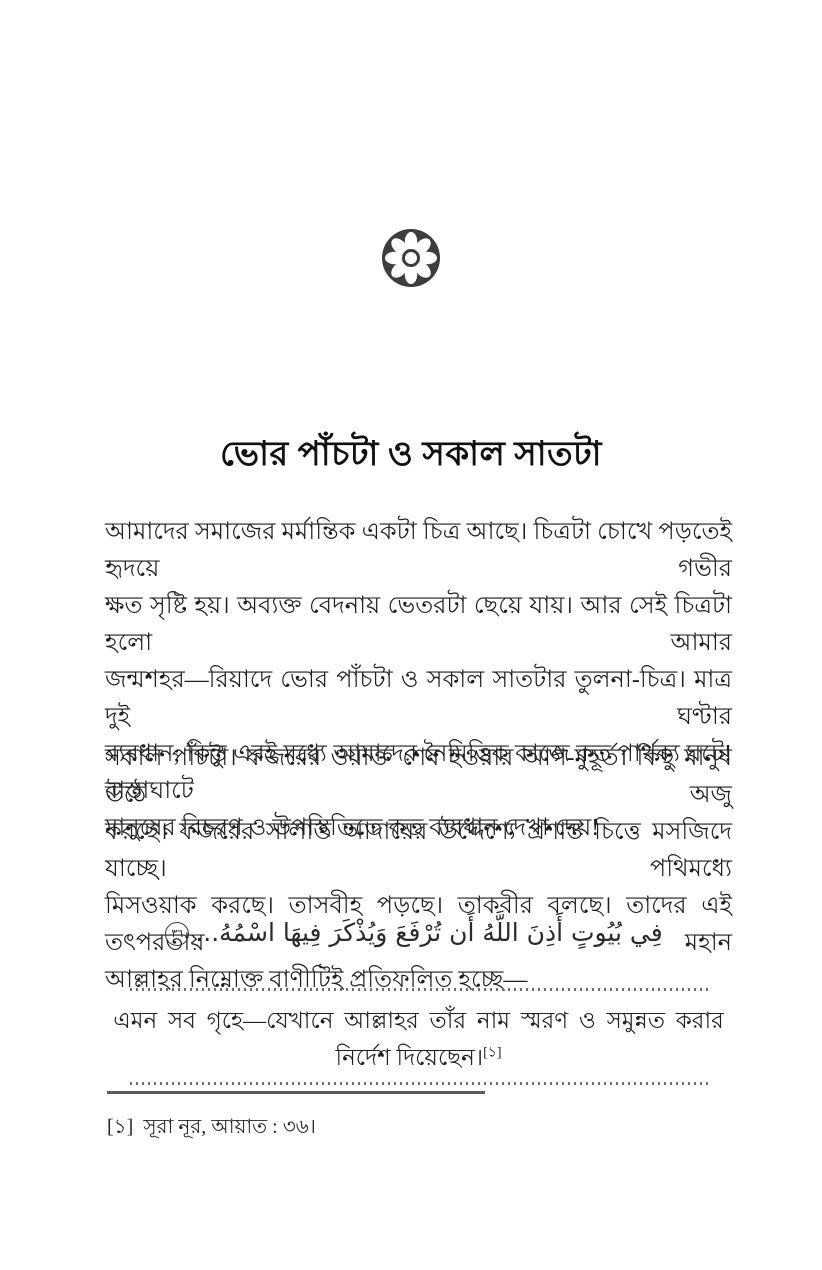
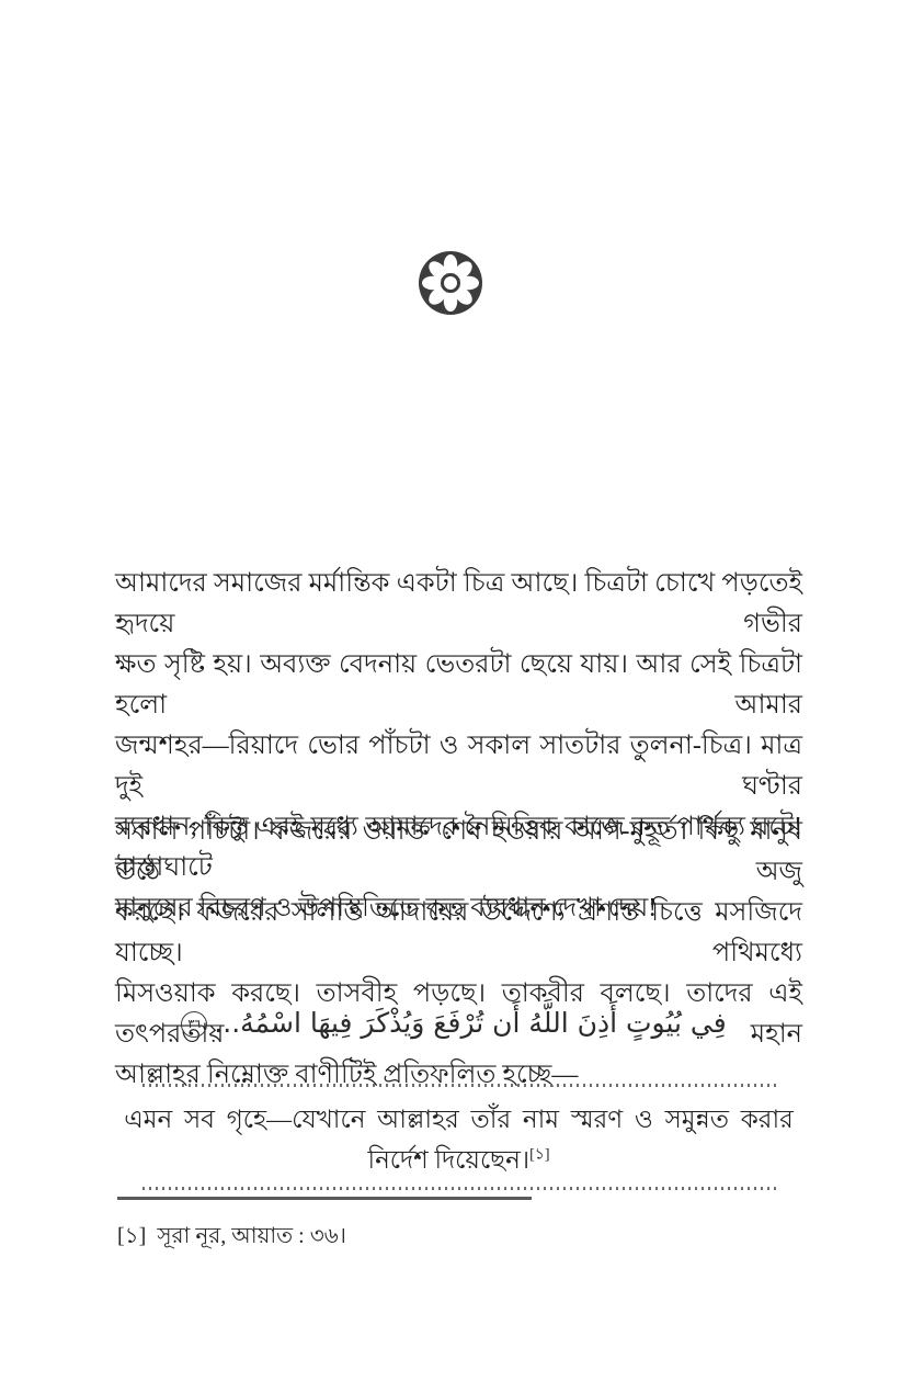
- ভোর পাঁচটা ও সকাল সাতটা
  আমাদের সমাজের মর্মান্তিক একটা চিত্র আছে। চিত্রটা চোখে পড়তেই হৃদয়ে গভীর
  ক্ষত সৃষ্টি হয়। অব্যক্ত বেদনায় ভেতরটা ছেয়ে যায়। আর সেই চিত্রটা হলো আমার
  জন্মশহর—রিয়াদে ভোর পাঁচটা ও সকাল সাতটার তুলনা-চিত্র। মাত্র দুই ঘণ্টার
  ব্যবধান; কিন্তু এরই মধ্যে আমাদের নৈমিত্তিক কাজে কত পার্থক্য ঘটে! রাস্তাঘাটে
  মানুষের বিচরণ ও উপস্থিতিতে কত ব্যবধান দেখা দেয়!
  সকাল পাঁচটা। ফজরের ওয়াক্ত শেষ হওয়ার আগ-মুহূর্ত। কিছু মানুষ উঠে অজু
  করছে। ফজরের সালাত আদায়ের উদ্দেশ্যে প্রশান্ত চিত্তে মসজিদে যাচ্ছে। পথিমধ্যে
  মিসওয়াক করছে। তাসবীহ পড়ছে। তাকবীর বলছে। তাদের এই তৎপরতায় মহান
  আল্লাহর নিম্নোক্ত বাণীটিই প্রতিফলিত হচ্ছে—
  فِي بُيُوتٍ أَذِنَ اللَّهُ أَن تُرْفَعَ وَيُذْكَرَ فِيهَا اسْمُهُ...٣٦
  এমন সব গৃহে—যেখানে আল্লাহর তাঁর নাম স্মরণ ও সমুন্নত করার
  নির্দেশ দিয়েছেন।[১]
  [১] সূরা নূর, আয়াত : ৩৬।
